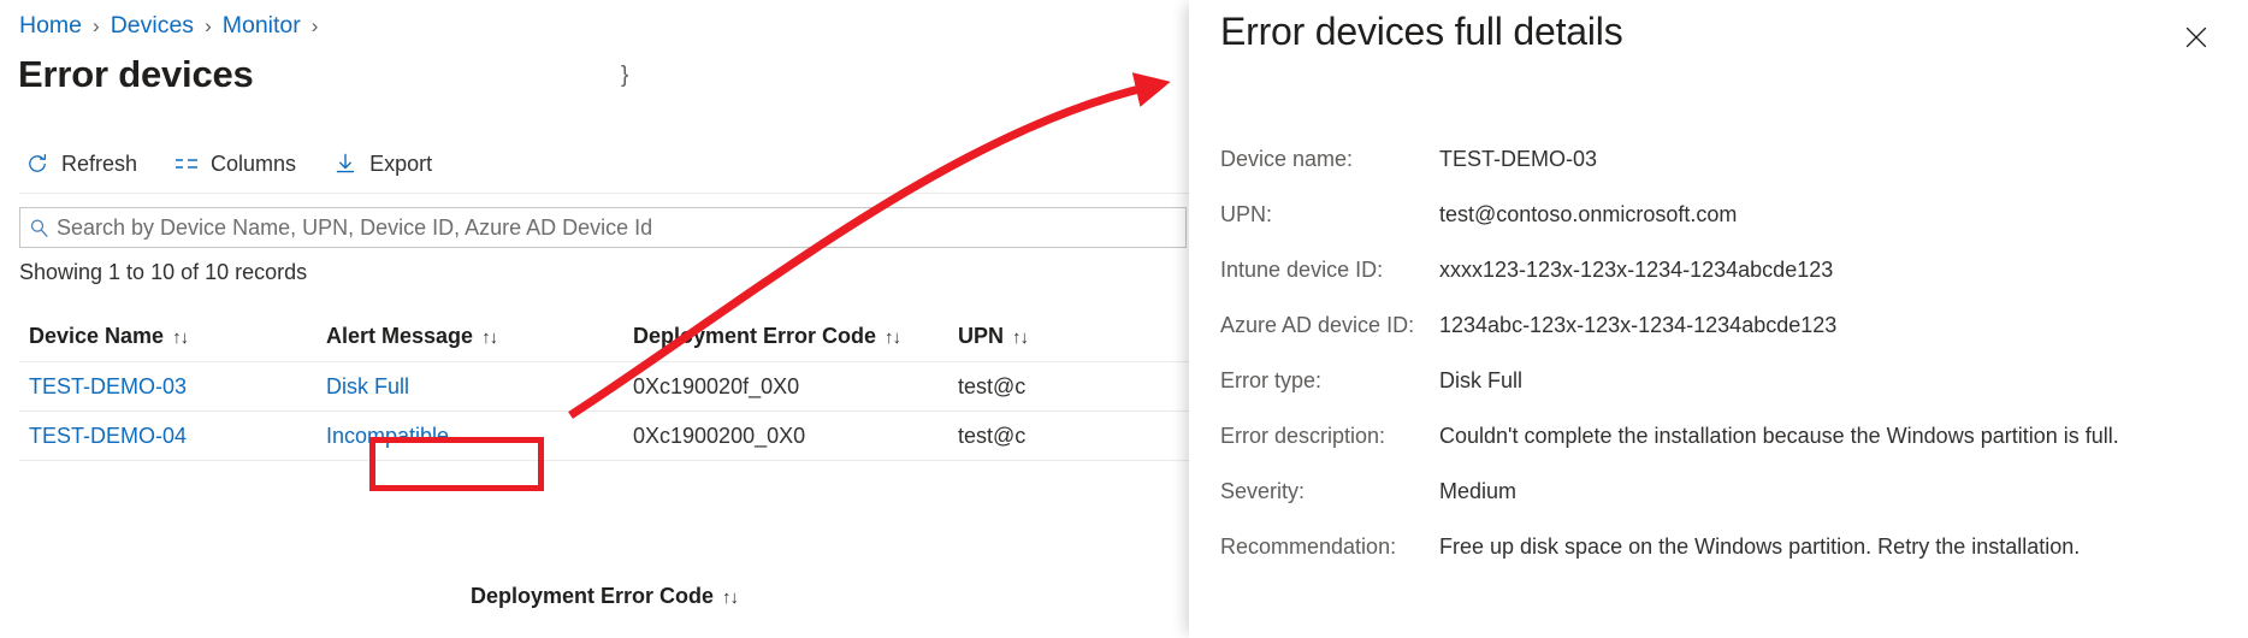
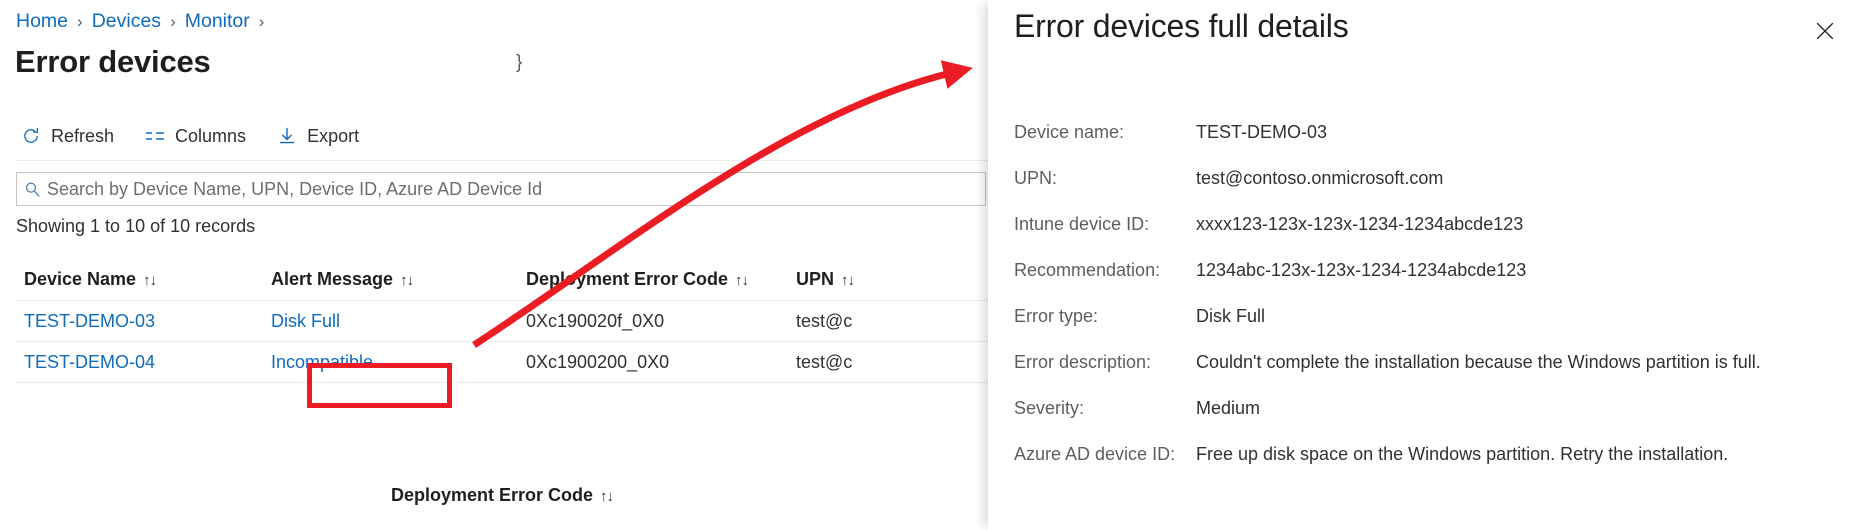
  Home
  ›
  Devices
  ›
  Monitor
  ›
  Error devices
  }
  Refresh
  Columns
  Export
  Search by Device Name, UPN, Device ID, Azure AD Device Id
  Showing 1 to 10 of 10 records
  Device Name ↑↓
  Alert Message ↑↓
  Deplyment Error Code ↑↓
  UPN ↑↓
  TEST-DEMO-03
  Disk Full
  0Xc190020f_0X0
  test@c
  TEST-DEMO-04
  Incompatible
  0Xc1900200_0X0
  test@c
  Deployment Error Code ↑↓
  Error devices full details
  Device name:
  TEST-DEMO-03
  UPN:
  test@contoso.onmicrosoft.com
  Intune device ID:
  xxxx123-123x-123x-1234-1234abcde123
- Azure AD device ID:
+ Recommendation:
  1234abc-123x-123x-1234-1234abcde123
  Error type:
  Disk Full
  Error description:
  Couldn't complete the installation because the Windows partition is full.
  Severity:
  Medium
- Recommendation:
+ Azure AD device ID:
  Free up disk space on the Windows partition. Retry the installation.
